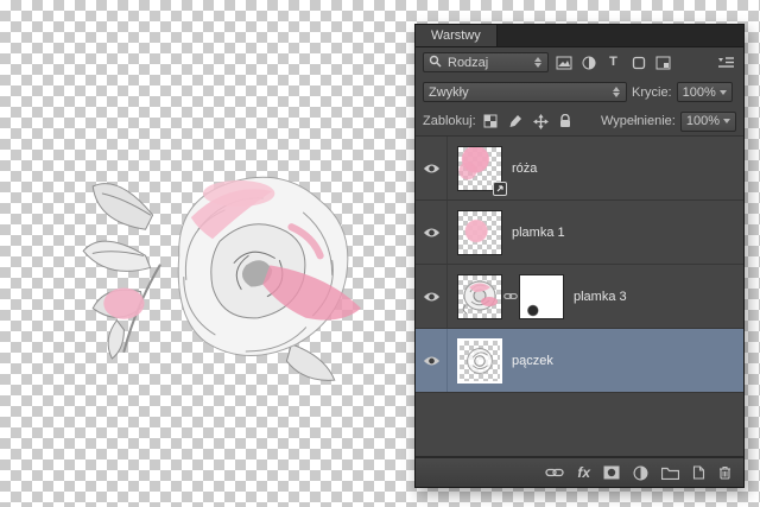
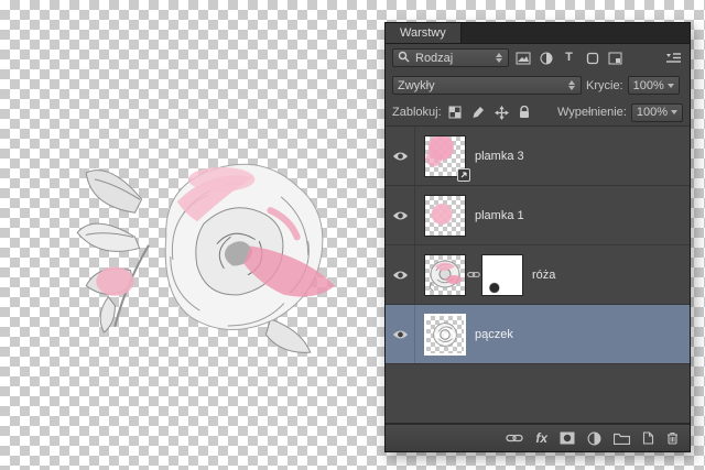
  Warstwy
  Rodzaj
  T
  Zwykły
  Krycie:
  100%
  Zablokuj:
  Wypełnienie:
  100%
- róża
+ plamka 3
  plamka 1
- plamka 3
+ róża
  pączek
  fx
